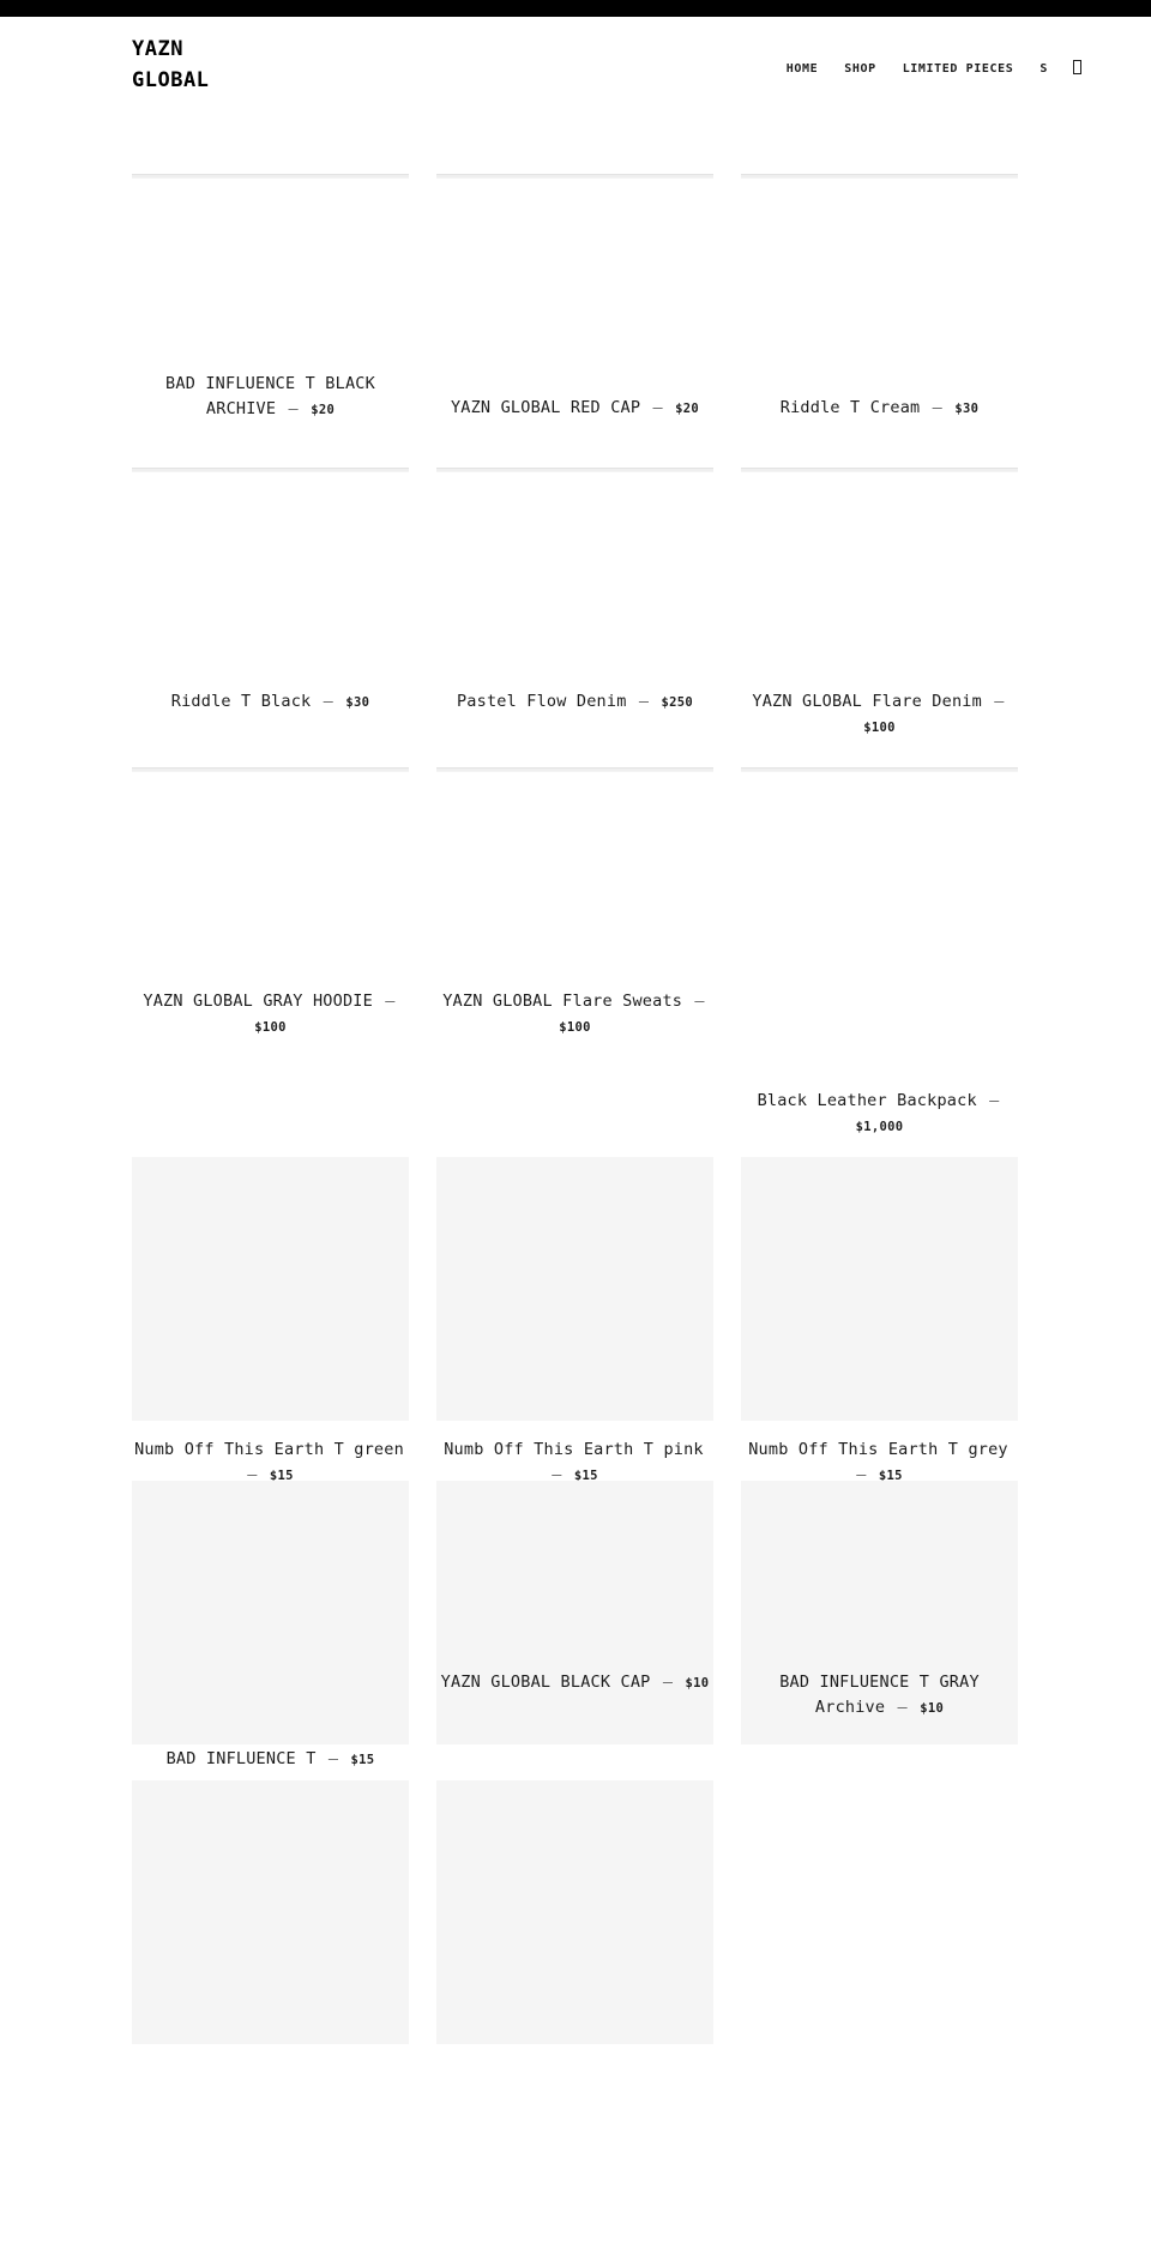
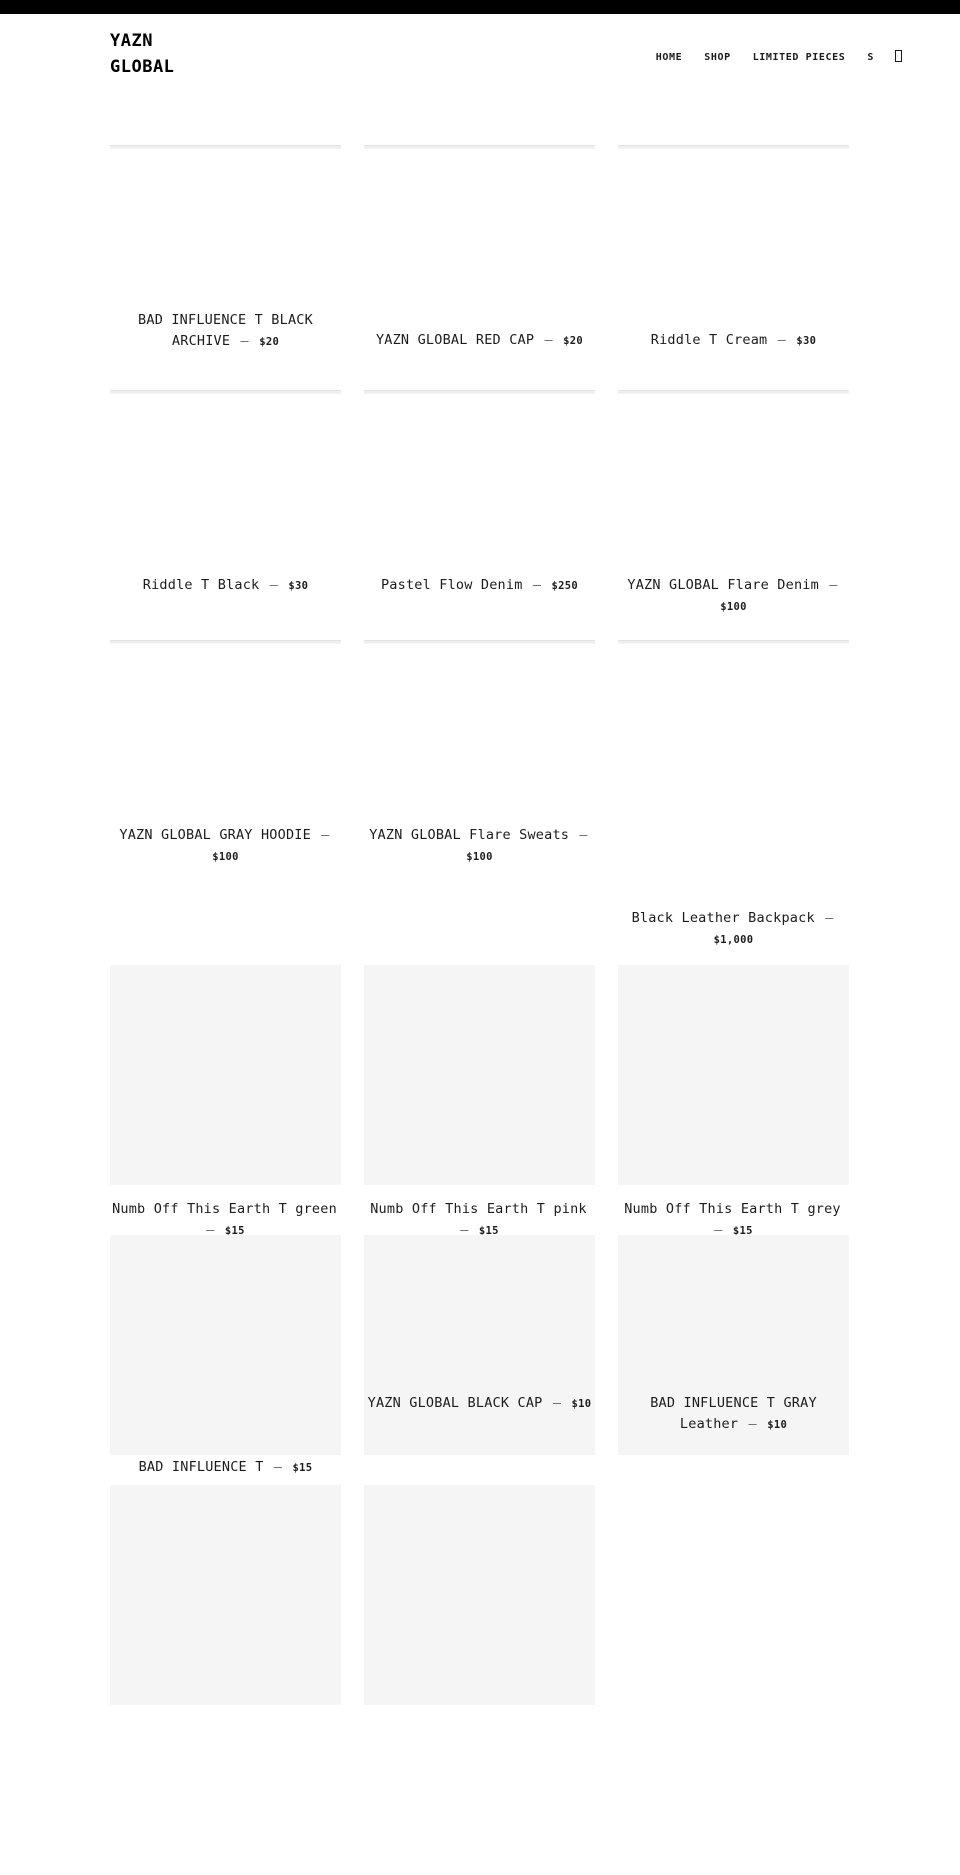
  YAZN
  GLOBAL
  HOME
  SHOP
  LIMITED PIECES
  S
  BAD INFLUENCE T BLACK ARCHIVE — $20
  YAZN GLOBAL RED CAP — $20
  Riddle T Cream — $30
  Riddle T Black — $30
  Pastel Flow Denim — $250
  YAZN GLOBAL Flare Denim — $100
  YAZN GLOBAL GRAY HOODIE — $100
  YAZN GLOBAL Flare Sweats — $100
  Black Leather Backpack — $1,000
  Numb Off This Earth T green — $15
  Numb Off This Earth T pink — $15
  Numb Off This Earth T grey — $15
  BAD INFLUENCE T — $15
  YAZN GLOBAL BLACK CAP — $10
- BAD INFLUENCE T GRAY Archive — $10
+ BAD INFLUENCE T GRAY Leather — $10
